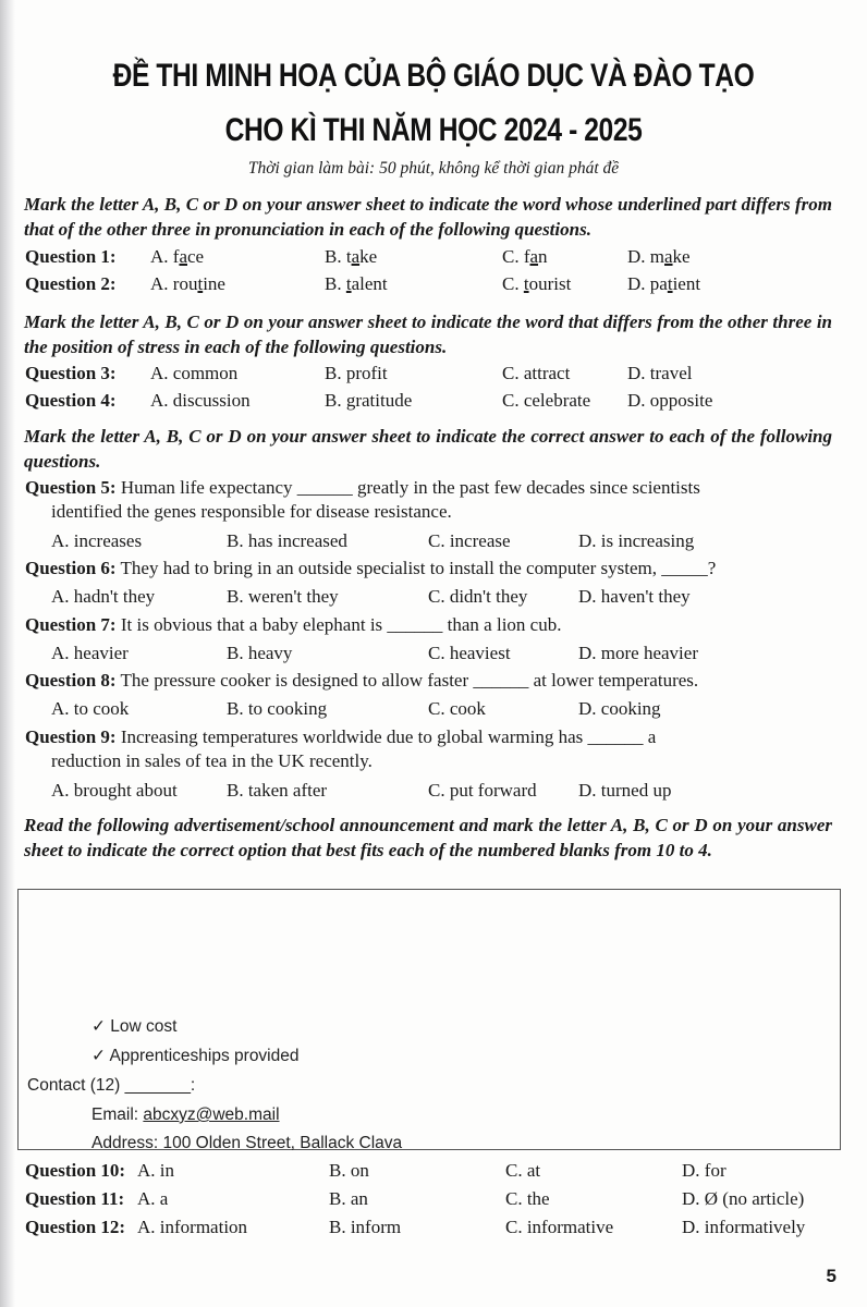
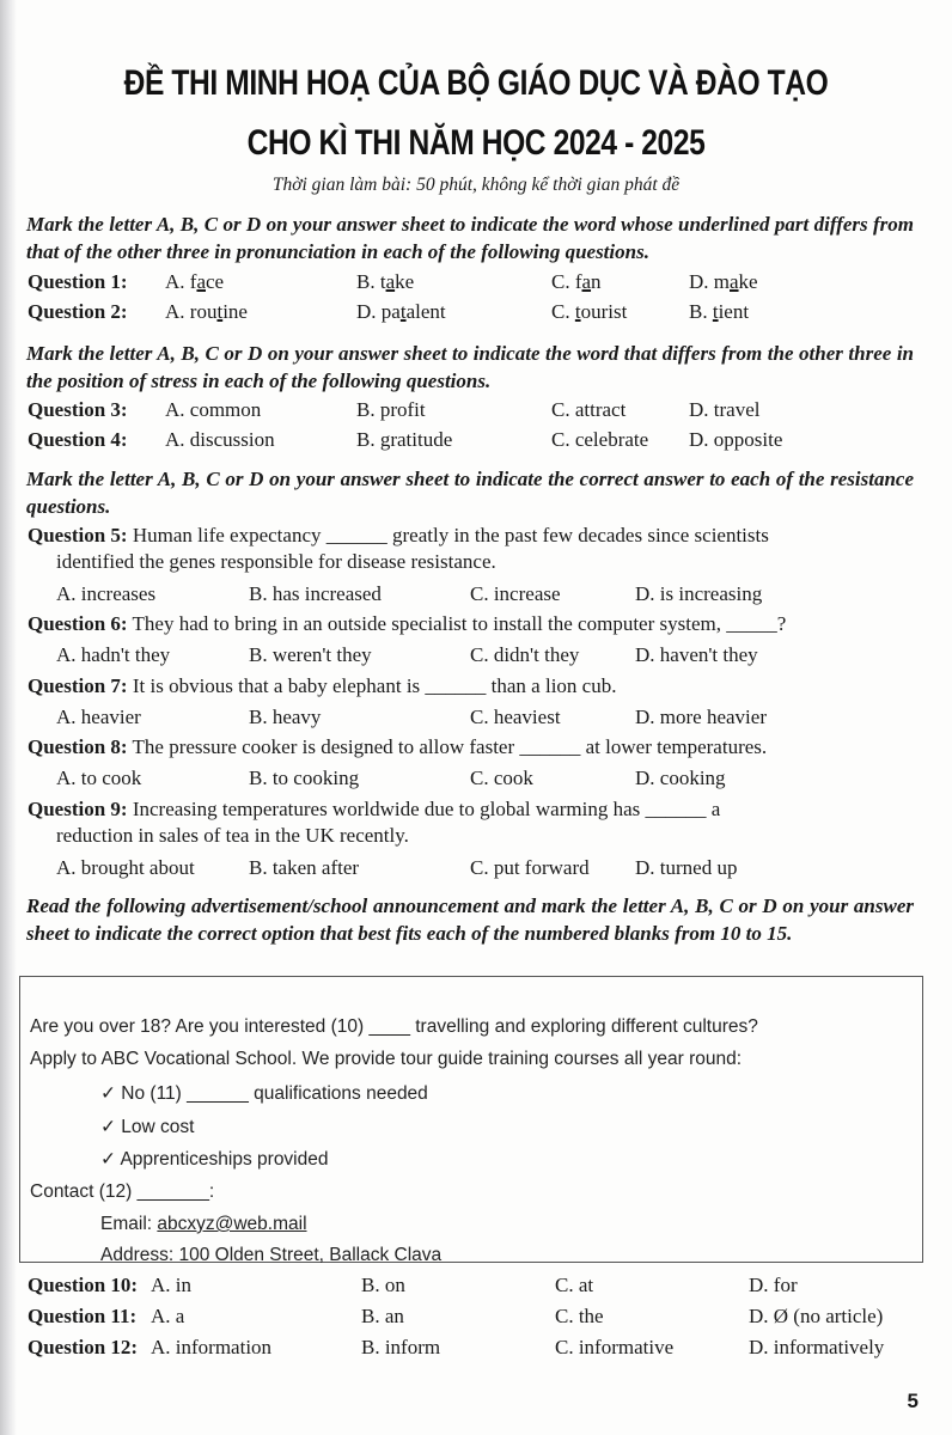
  ĐỀ THI MINH HOẠ CỦA BỘ GIÁO DỤC VÀ ĐÀO TẠO
  CHO KÌ THI NĂM HỌC 2024 - 2025
  Thời gian làm bài: 50 phút, không kể thời gian phát đề
  Mark the letter A, B, C or D on your answer sheet to indicate the word whose underlined part differs from that of the other three in pronunciation in each of the following questions.
  Question 1:
  A. face
  B. take
  C. fan
  D. make
  Question 2:
  A. routine
- B. talent
+ D. patalent
  C. tourist
- D. patient
+ B. tient
  Mark the letter A, B, C or D on your answer sheet to indicate the word that differs from the other three in the position of stress in each of the following questions.
  Question 3:
  A. common
  B. profit
  C. attract
  D. travel
  Question 4:
  A. discussion
  B. gratitude
  C. celebrate
  D. opposite
- Mark the letter A, B, C or D on your answer sheet to indicate the correct answer to each of the following questions.
+ Mark the letter A, B, C or D on your answer sheet to indicate the correct answer to each of the resistance questions.
  Question 5: Human life expectancy ______ greatly in the past few decades since scientists
  identified the genes responsible for disease resistance.
  A. increases
  B. has increased
  C. increase
  D. is increasing
  Question 6: They had to bring in an outside specialist to install the computer system, _____?
  A. hadn't they
  B. weren't they
  C. didn't they
  D. haven't they
  Question 7: It is obvious that a baby elephant is ______ than a lion cub.
  A. heavier
  B. heavy
  C. heaviest
  D. more heavier
  Question 8: The pressure cooker is designed to allow faster ______ at lower temperatures.
  A. to cook
  B. to cooking
  C. cook
  D. cooking
  Question 9: Increasing temperatures worldwide due to global warming has ______ a
  reduction in sales of tea in the UK recently.
  A. brought about
  B. taken after
  C. put forward
  D. turned up
- Read the following advertisement/school announcement and mark the letter A, B, C or D on your answer sheet to indicate the correct option that best fits each of the numbered blanks from 10 to 4.
+ Read the following advertisement/school announcement and mark the letter A, B, C or D on your answer sheet to indicate the correct option that best fits each of the numbered blanks from 10 to 15.
+ Are you over 18? Are you interested (10) ____ travelling and exploring different cultures?
+ Apply to ABC Vocational School. We provide tour guide training courses all year round:
+ ✓ No (11) ______ qualifications needed
  ✓ Low cost
  ✓ Apprenticeships provided
  Contact (12) _______:
  Email: abcxyz@web.mail
  Address: 100 Olden Street, Ballack Clava
  Question 10:
  A. in
  B. on
  C. at
  D. for
  Question 11:
  A. a
  B. an
  C. the
  D. Ø (no article)
  Question 12:
  A. information
  B. inform
  C. informative
  D. informatively
  5
